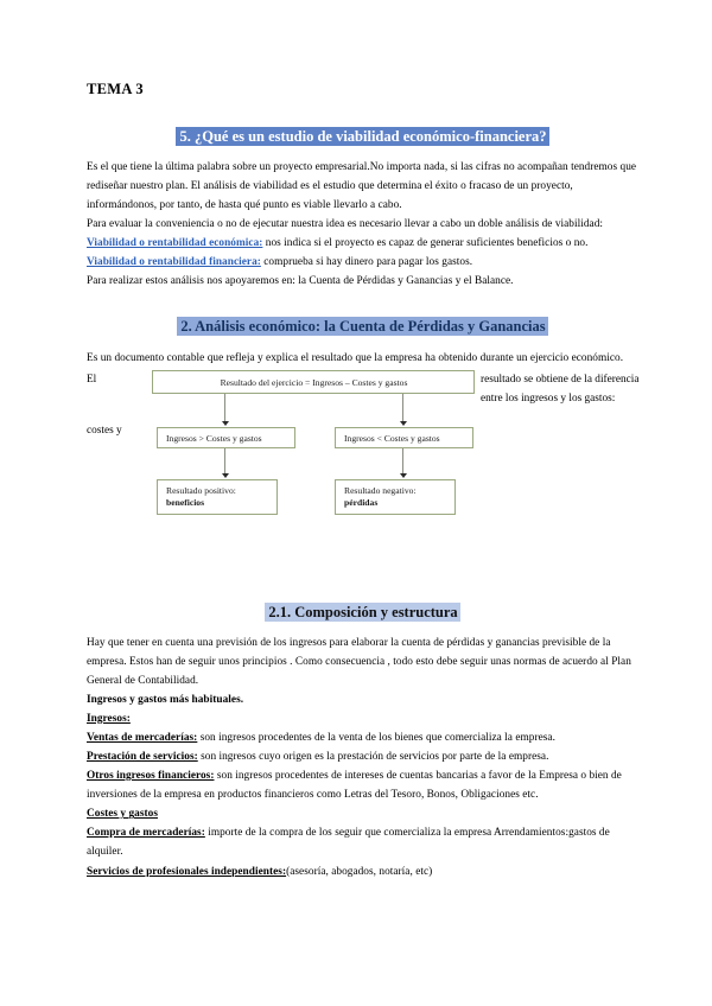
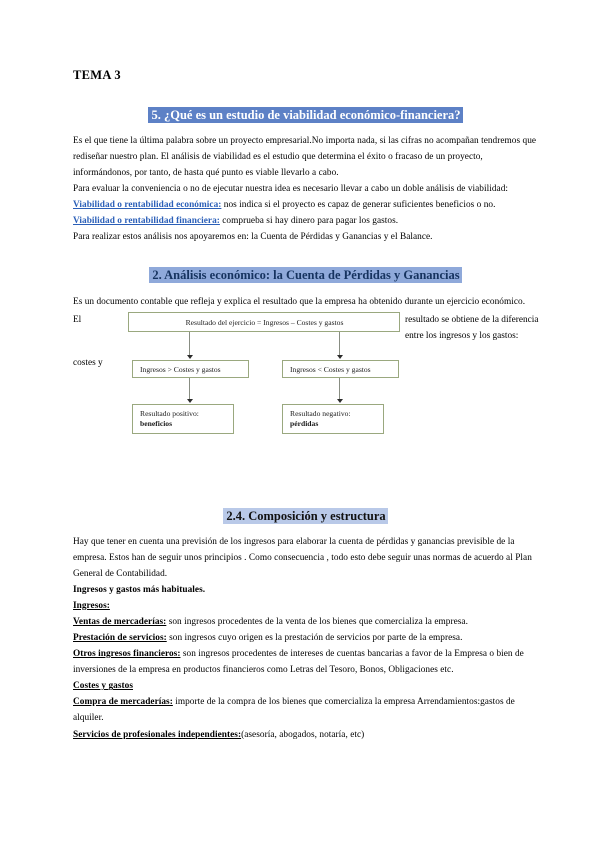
  TEMA 3
  5. ¿Qué es un estudio de viabilidad económico-financiera?
  Es el que tiene la última palabra sobre un proyecto empresarial.No importa nada, si las cifras no acompañan tendremos que rediseñar nuestro plan. El análisis de viabilidad es el estudio que determina el éxito o fracaso de un proyecto, informándonos, por tanto, de hasta qué punto es viable llevarlo a cabo.
  Para evaluar la conveniencia o no de ejecutar nuestra idea es necesario llevar a cabo un doble análisis de viabilidad:
  Viabilidad o rentabilidad económica: nos indica si el proyecto es capaz de generar suficientes beneficios o no.
  Viabilidad o rentabilidad financiera: comprueba si hay dinero para pagar los gastos.
  Para realizar estos análisis nos apoyaremos en: la Cuenta de Pérdidas y Ganancias y el Balance.
  2. Análisis económico: la Cuenta de Pérdidas y Ganancias
  Es un documento contable que refleja y explica el resultado que la empresa ha obtenido durante un ejercicio económico.
  El
  costes y
  resultado se obtiene de la diferencia entre los ingresos y los gastos:
  Resultado del ejercicio = Ingresos – Costes y gastos
  Ingresos > Costes y gastos
  Ingresos < Costes y gastos
  Resultado positivo:
  beneficios
  Resultado negativo:
  pérdidas
- 2.1. Composición y estructura
+ 2.4. Composición y estructura
  Hay que tener en cuenta una previsión de los ingresos para elaborar la cuenta de pérdidas y ganancias previsible de la empresa. Estos han de seguir unos principios . Como consecuencia , todo esto debe seguir unas normas de acuerdo al Plan General de Contabilidad.
  Ingresos y gastos más habituales.
  Ingresos:
  Ventas de mercaderías: son ingresos procedentes de la venta de los bienes que comercializa la empresa.
  Prestación de servicios: son ingresos cuyo origen es la prestación de servicios por parte de la empresa.
  Otros ingresos financieros: son ingresos procedentes de intereses de cuentas bancarias a favor de la Empresa o bien de inversiones de la empresa en productos financieros como Letras del Tesoro, Bonos, Obligaciones etc.
  Costes y gastos
- Compra de mercaderías: importe de la compra de los seguir que comercializa la empresa Arrendamientos:gastos de alquiler.
+ Compra de mercaderías: importe de la compra de los bienes que comercializa la empresa Arrendamientos:gastos de alquiler.
  Servicios de profesionales independientes:(asesoría, abogados, notaría, etc)
